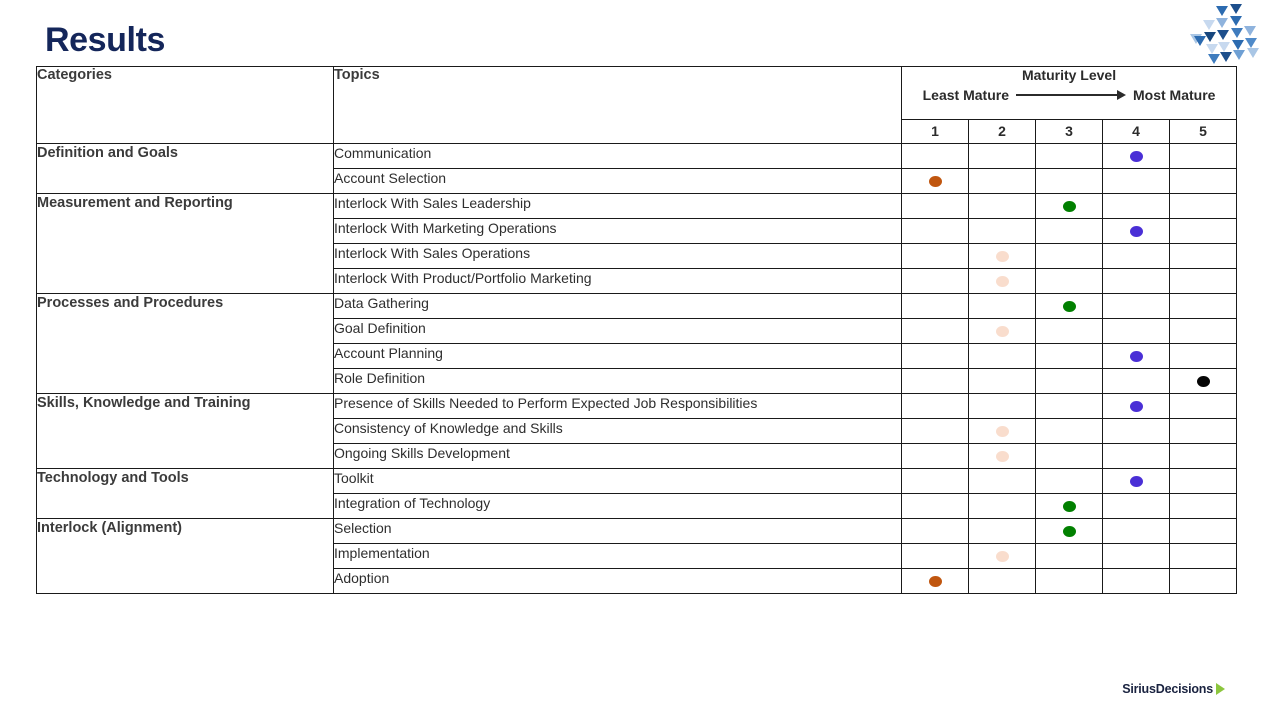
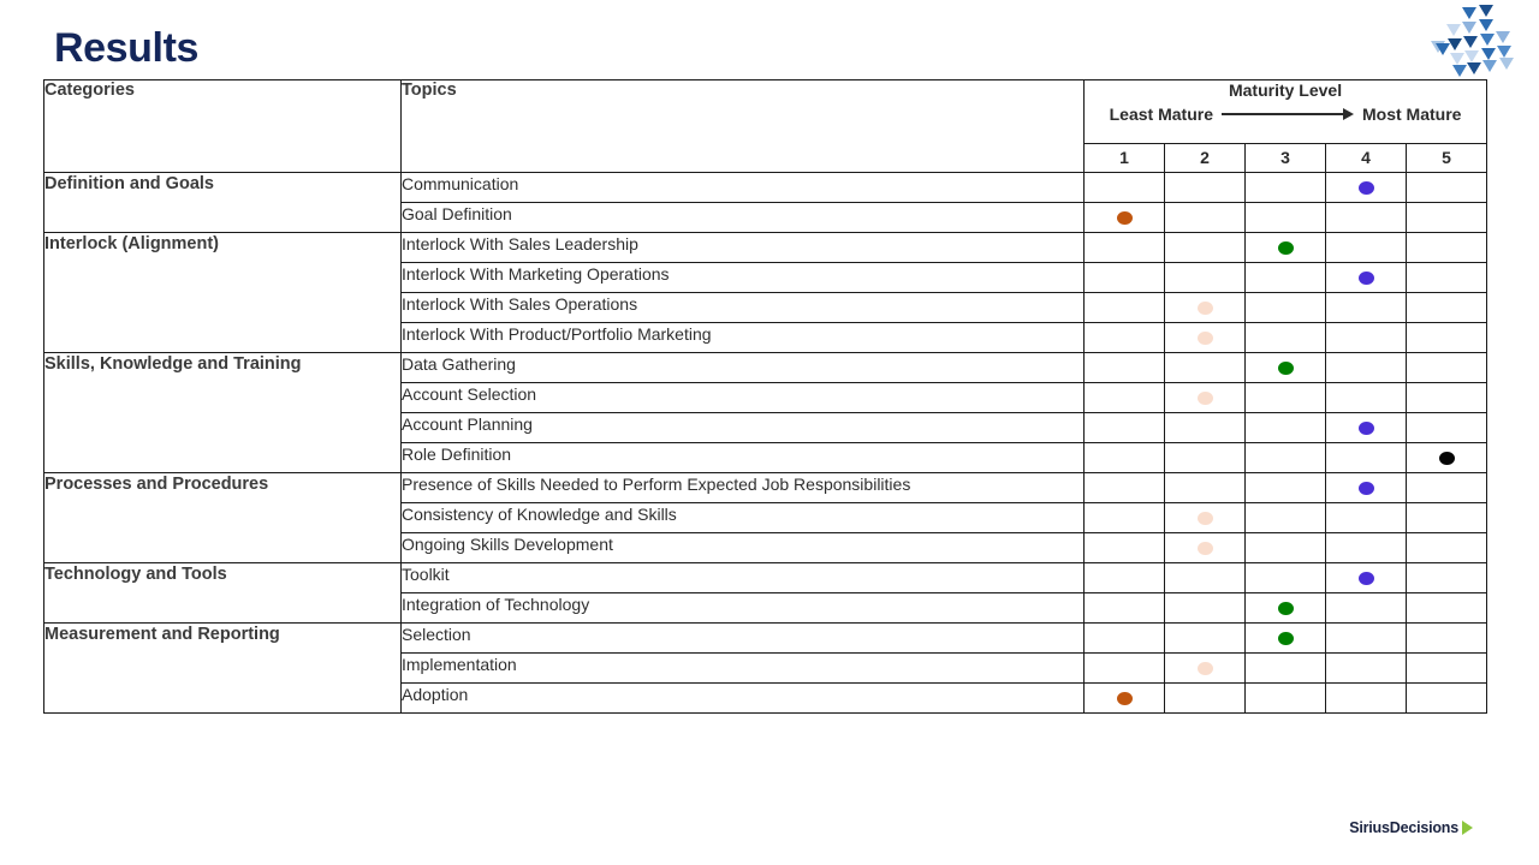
  Results
  Categories	Topics	Maturity Level Least Mature Most Mature
  1	2	3	4	5
  Definition and Goals	Communication
- Account Selection
+ Goal Definition
- Measurement and Reporting	Interlock With Sales Leadership
+ Interlock (Alignment)	Interlock With Sales Leadership
  Interlock With Marketing Operations
  Interlock With Sales Operations
  Interlock With Product/Portfolio Marketing
- Processes and Procedures	Data Gathering
+ Skills, Knowledge and Training	Data Gathering
- Goal Definition
+ Account Selection
  Account Planning
  Role Definition
- Skills, Knowledge and Training	Presence of Skills Needed to Perform Expected Job Responsibilities
+ Processes and Procedures	Presence of Skills Needed to Perform Expected Job Responsibilities
  Consistency of Knowledge and Skills
  Ongoing Skills Development
  Technology and Tools	Toolkit
  Integration of Technology
- Interlock (Alignment)	Selection
+ Measurement and Reporting	Selection
  Implementation
  Adoption
  SiriusDecisions
